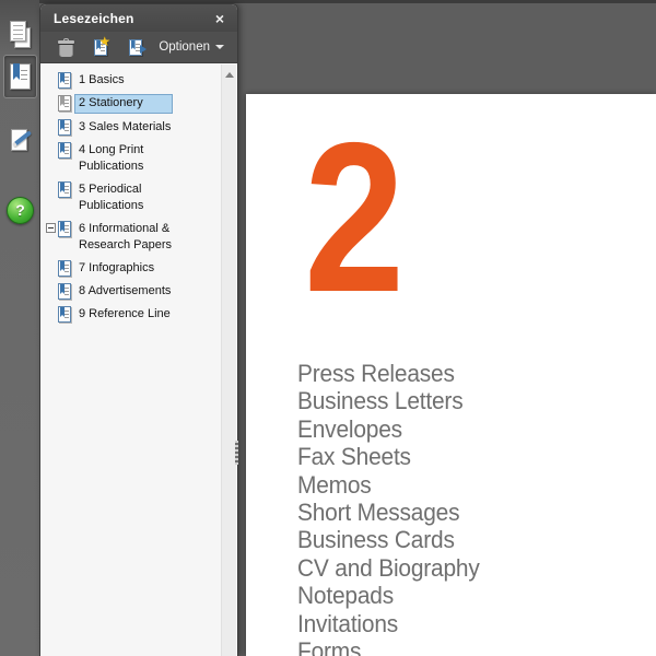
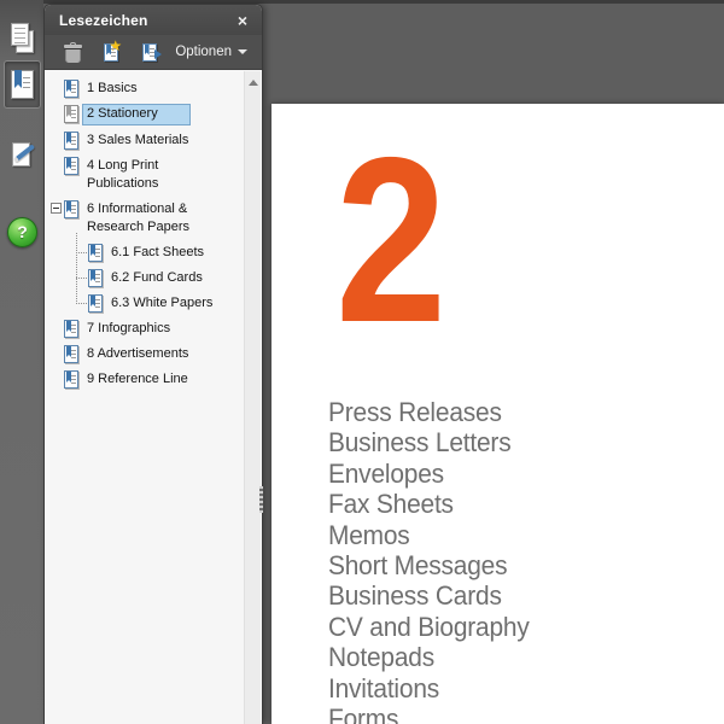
  2
  Press Releases
  Business Letters
  Envelopes
  Fax Sheets
  Memos
  Short Messages
  Business Cards
  CV and Biography
  Notepads
  Invitations
  Forms
  ?
  Lesezeichen
  ×
  ★
  Optionen
  1 Basics
  2 Stationery
  3 Sales Materials
  4 Long Print Publications
- 5 Periodical Publications
  6 Informational & Research Papers
+ 6.1 Fact Sheets
+ 6.2 Fund Cards
+ 6.3 White Papers
  7 Infographics
  8 Advertisements
  9 Reference Line
